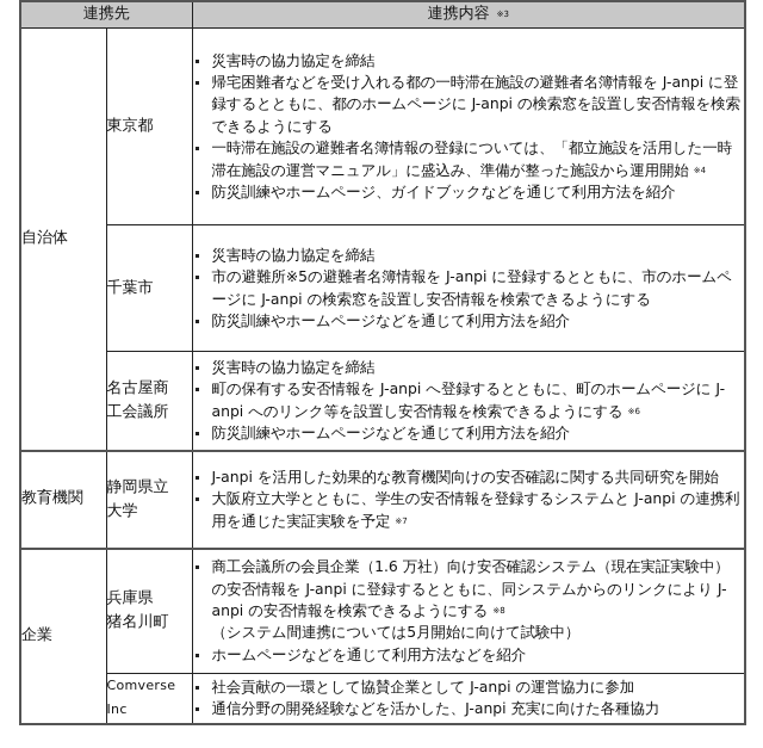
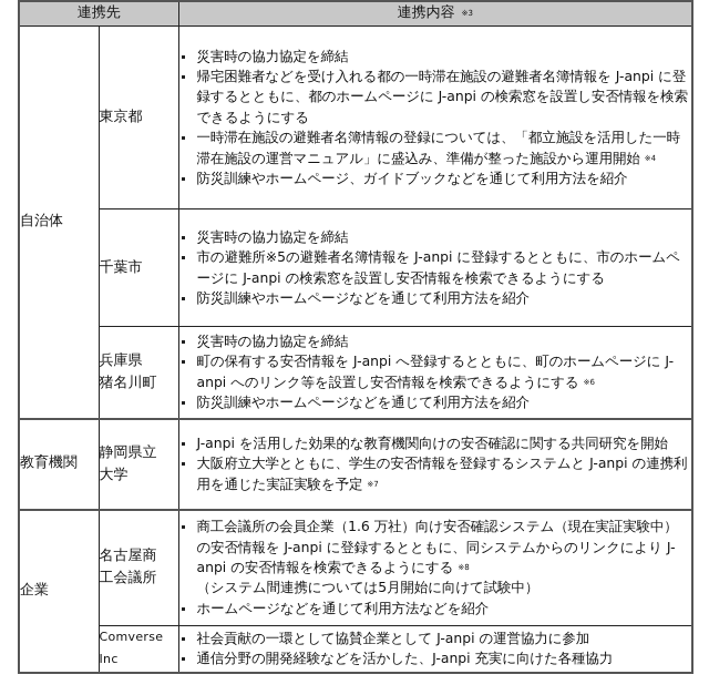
  連携先	連携内容 ※3
  自治体	東京都	災害時の協力協定を締結 帰宅困難者などを受け入れる都の一時滞在施設の避難者名簿情報を J-anpi に登録するとともに、都のホームページに J-anpi の検索窓を設置し安否情報を検索できるようにする 一時滞在施設の避難者名簿情報の登録については、「都立施設を活用した一時滞在施設の運営マニュアル」に盛込み、準備が整った施設から運用開始 ※4 防災訓練やホームページ、ガイドブックなどを通じて利用方法を紹介
  千葉市	災害時の協力協定を締結 市の避難所※5の避難者名簿情報を J-anpi に登録するとともに、市のホームページに J-anpi の検索窓を設置し安否情報を検索できるようにする 防災訓練やホームページなどを通じて利用方法を紹介
- 名古屋商 工会議所	災害時の協力協定を締結 町の保有する安否情報を J-anpi へ登録するとともに、町のホームページに J-anpi へのリンク等を設置し安否情報を検索できるようにする ※6 防災訓練やホームページなどを通じて利用方法を紹介
+ 兵庫県 猪名川町	災害時の協力協定を締結 町の保有する安否情報を J-anpi へ登録するとともに、町のホームページに J-anpi へのリンク等を設置し安否情報を検索できるようにする ※6 防災訓練やホームページなどを通じて利用方法を紹介
  教育機関	静岡県立 大学	J-anpi を活用した効果的な教育機関向けの安否確認に関する共同研究を開始 大阪府立大学とともに、学生の安否情報を登録するシステムと J-anpi の連携利用を通じた実証実験を予定 ※7
- 企業	兵庫県 猪名川町	商工会議所の会員企業（1.6 万社）向け安否確認システム（現在実証実験中）の安否情報を J-anpi に登録するとともに、同システムからのリンクにより J-anpi の安否情報を検索できるようにする ※8（システム間連携については5月開始に向けて試験中） ホームページなどを通じて利用方法などを紹介
+ 企業	名古屋商 工会議所	商工会議所の会員企業（1.6 万社）向け安否確認システム（現在実証実験中）の安否情報を J-anpi に登録するとともに、同システムからのリンクにより J-anpi の安否情報を検索できるようにする ※8（システム間連携については5月開始に向けて試験中） ホームページなどを通じて利用方法などを紹介
  Comverse Inc	社会貢献の一環として協賛企業として J-anpi の運営協力に参加 通信分野の開発経験などを活かした、J-anpi 充実に向けた各種協力
